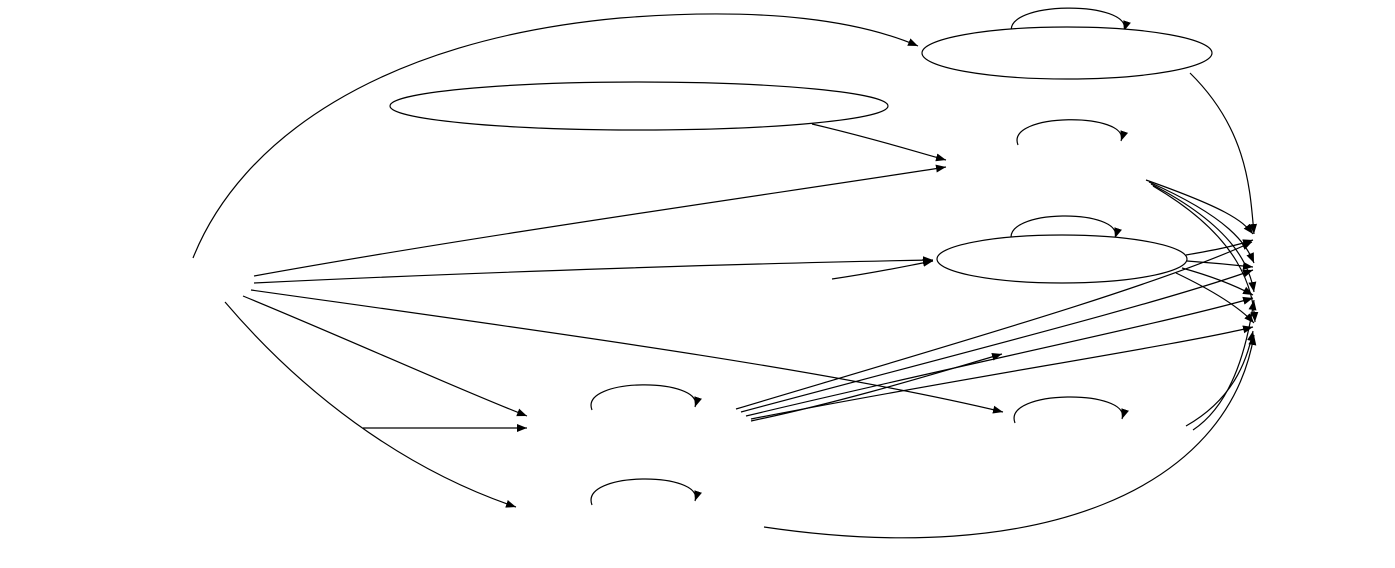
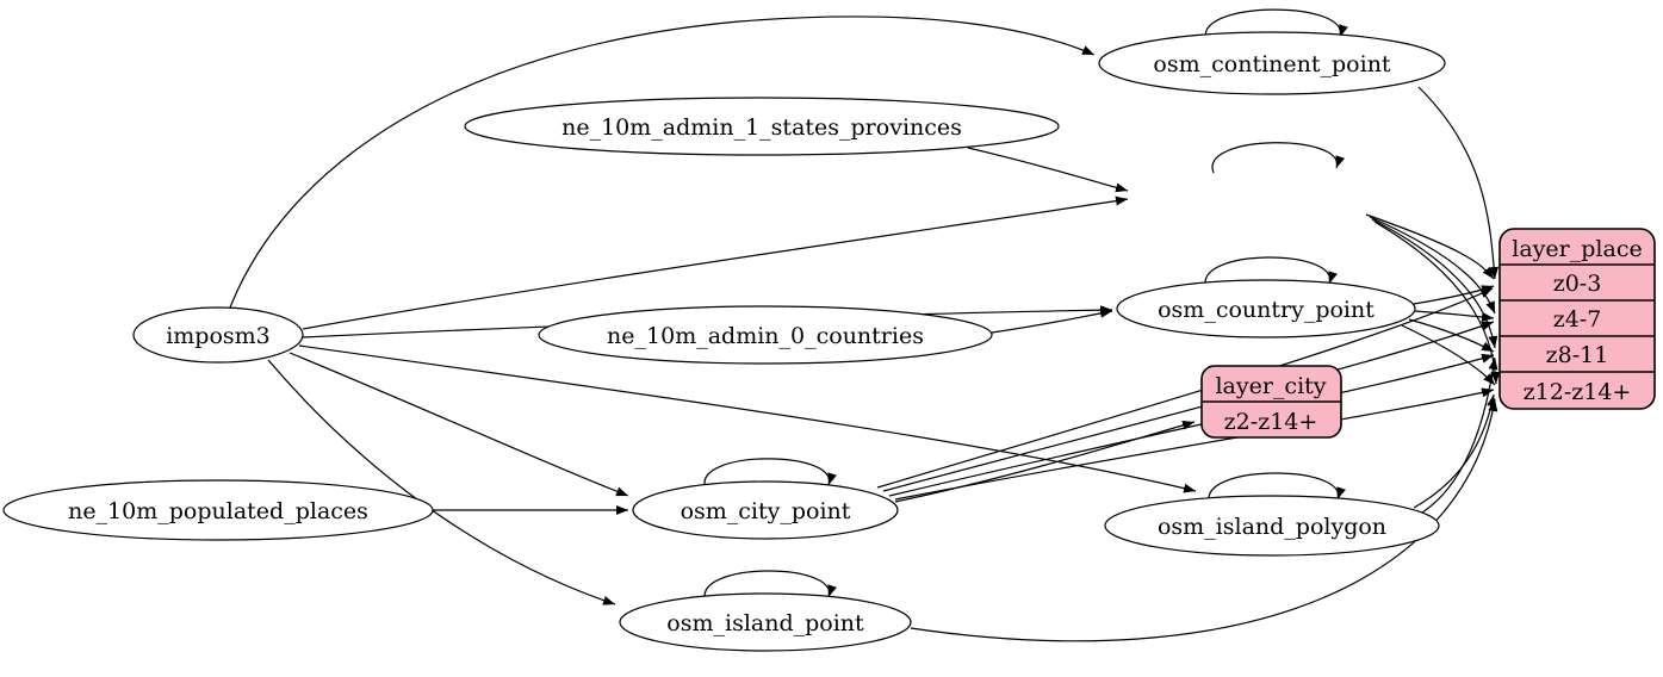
+ imposm3
+ ne_10m_admin_1_states_provinces
+ ne_10m_admin_0_countries
+ ne_10m_populated_places
+ osm_continent_point
+ osm_country_point
+ osm_city_point
+ osm_island_polygon
+ osm_island_point
+ layer_city
+ z2-z14+
+ layer_place
+ z0-3
+ z4-7
+ z8-11
+ z12-z14+
